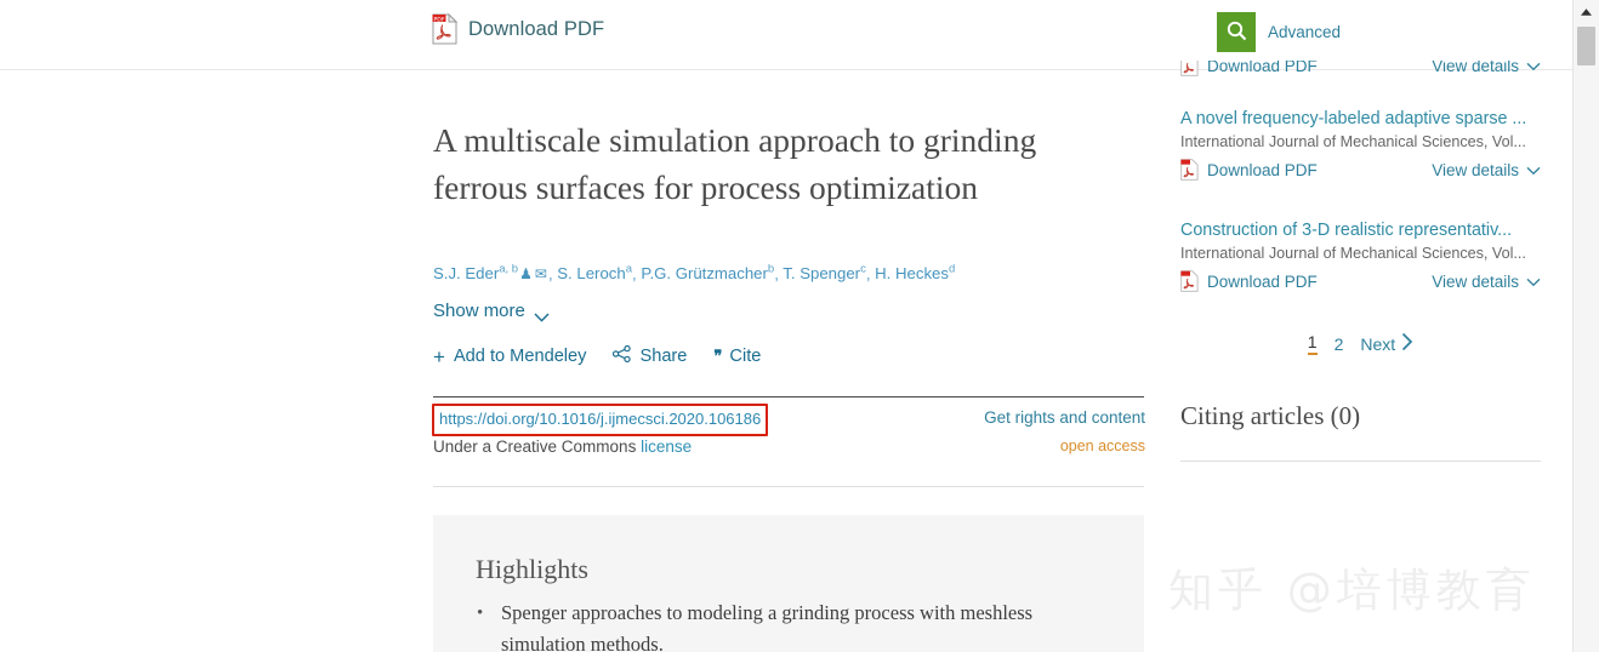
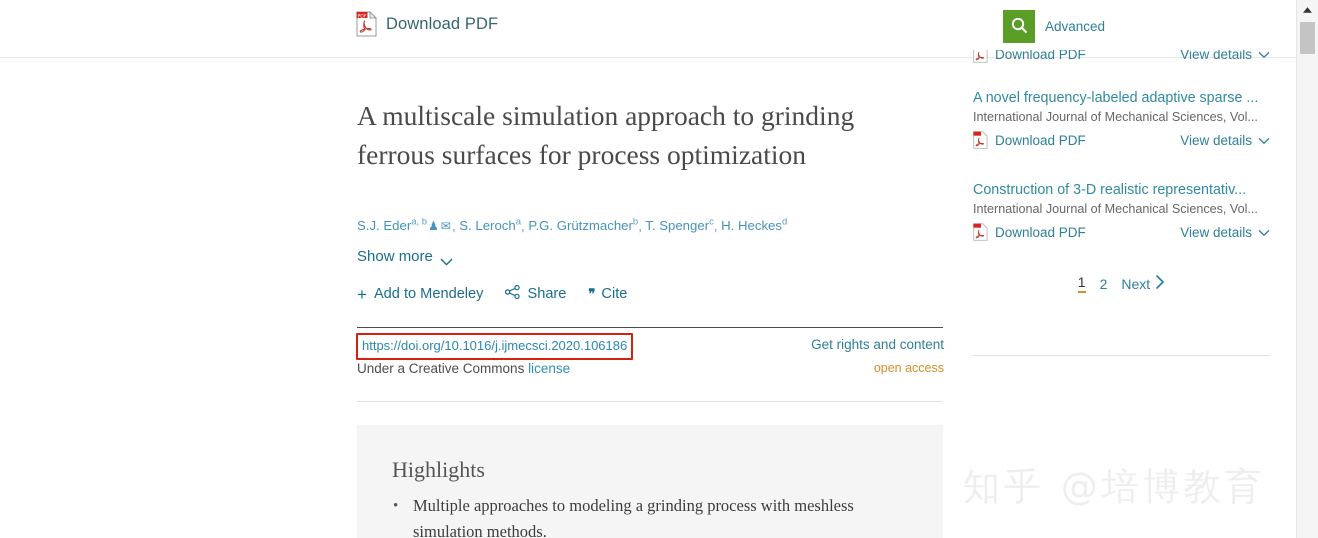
  Download PDF
  A multiscale simulation approach to grinding ferrous surfaces for process optimization
  S.J. Edera, b♟︎ ✉, S. Lerocha, P.G. Grützmacherb, T. Spengerc, H. Heckesd
  Show more
  +
  Add to Mendeley
  Share
  ❞
  Cite
  https://doi.org/10.1016/j.ijmecsci.2020.106186
  Under a Creative Commons license
  Get rights and content
  open access
  Highlights
- Spenger approaches to modeling a grinding process with meshless simulation methods.
+ Multiple approaches to modeling a grinding process with meshless simulation methods.
  Advanced
  Download PDF
  View details
  A novel frequency-labeled adaptive sparse ...
  International Journal of Mechanical Sciences, Vol...
  Download PDF
  View details
  Construction of 3-D realistic representativ...
  International Journal of Mechanical Sciences, Vol...
  Download PDF
  View details
  1
  2
  Next
- Citing articles (0)
